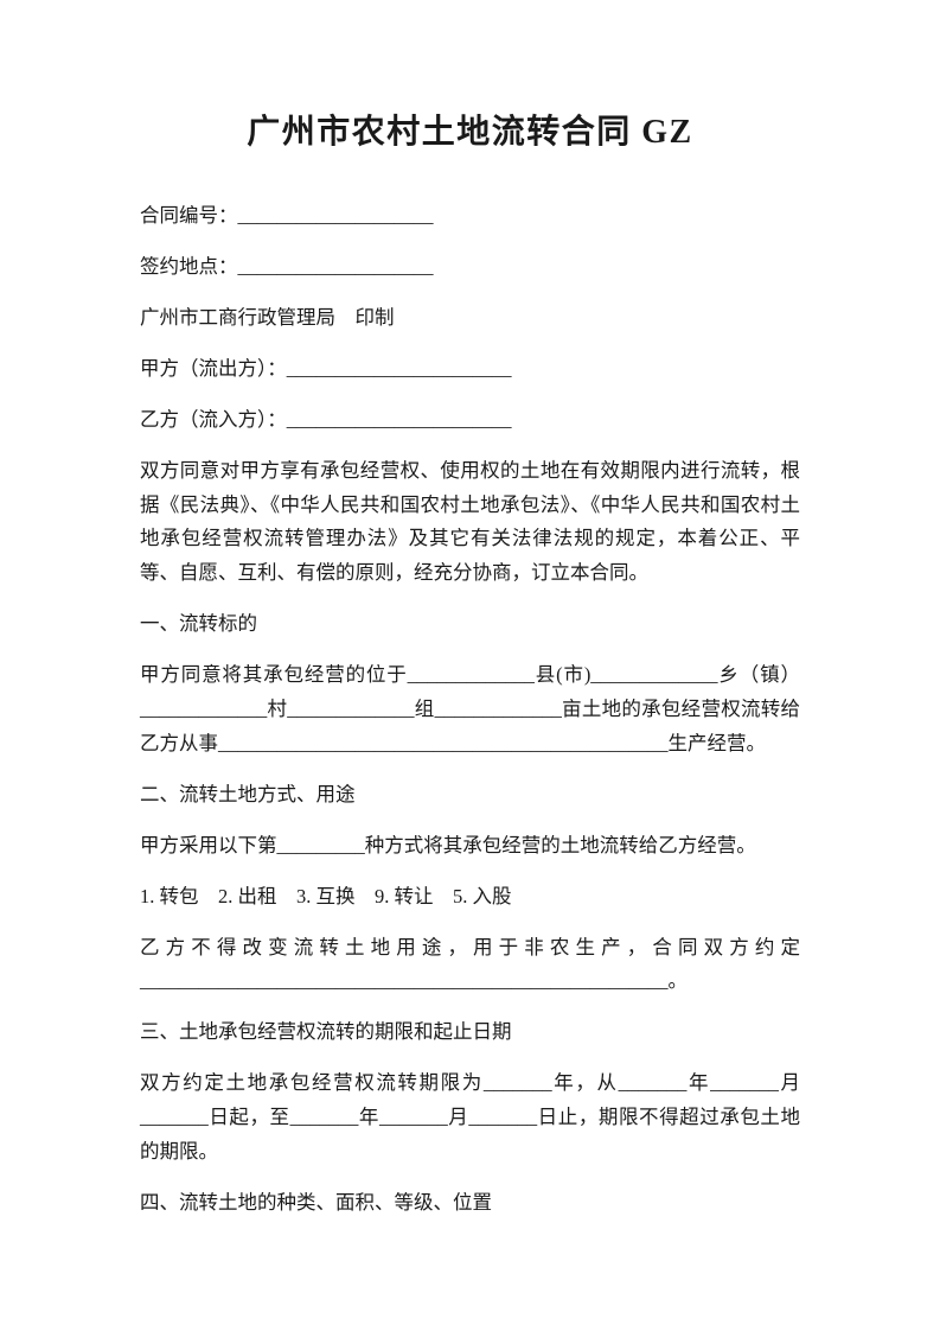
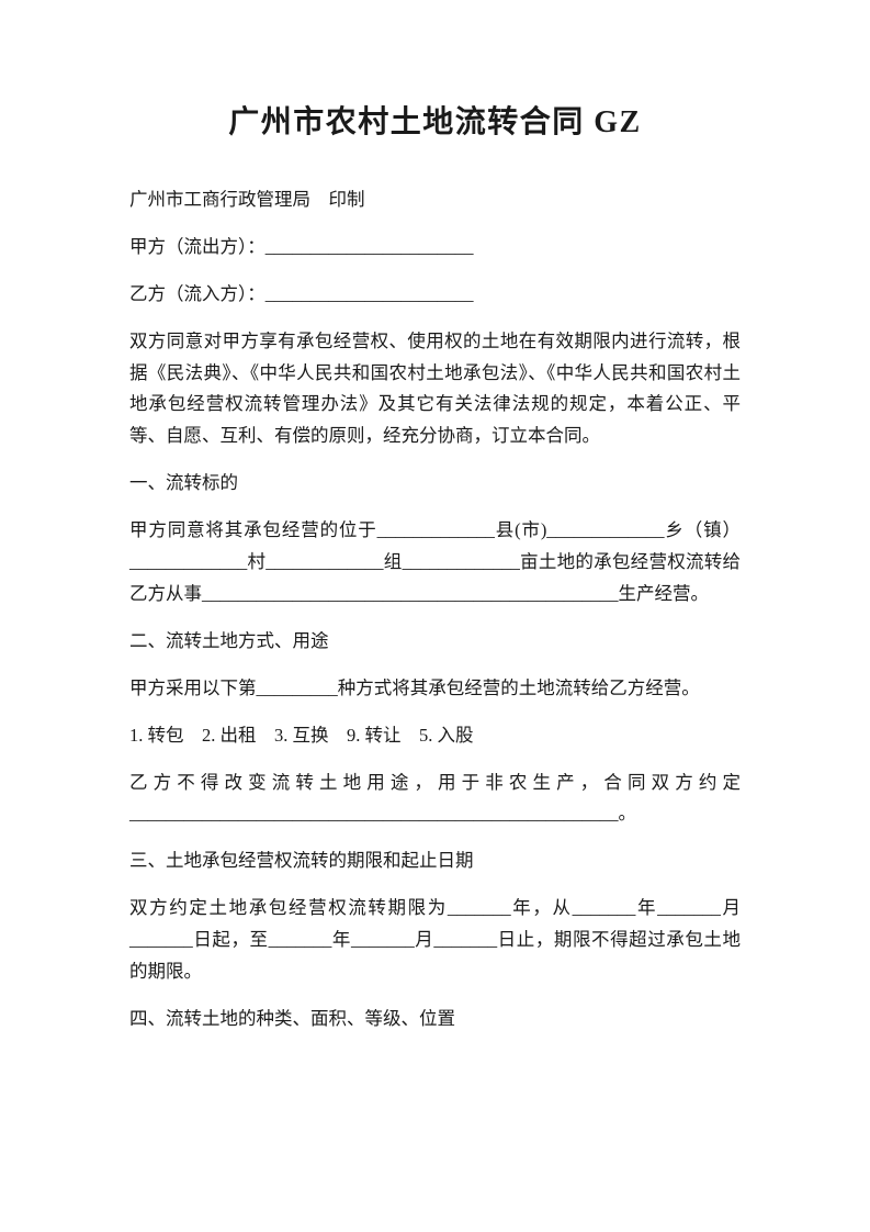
  广州市农村土地流转合同 GZ
- 合同编号：____________________
- 签约地点：____________________
  广州市工商行政管理局 印制
  甲方（流出方）：_______________________
  乙方（流入方）：_______________________
  双方同意对甲方享有承包经营权、使用权的土地在有效期限内进行流转，根据《民法典》、《中华人民共和国农村土地承包法》、《中华人民共和国农村土地承包经营权流转管理办法》及其它有关法律法规的规定，本着公正、平等、自愿、互利、有偿的原则，经充分协商，订立本合同。
  一、流转标的
  甲方同意将其承包经营的位于_____________县(市)_____________乡（镇）_____________村_____________组_____________亩土地的承包经营权流转给乙方从事______________________________________________生产经营。
  二、流转土地方式、用途
  甲方采用以下第_________种方式将其承包经营的土地流转给乙方经营。
  1. 转包 2. 出租 3. 互换 9. 转让 5. 入股
  乙方不得改变流转土地用途，用于非农生产，合同双方约定______________________________________________________。
  三、土地承包经营权流转的期限和起止日期
  双方约定土地承包经营权流转期限为_______年，从_______年_______月_______日起，至_______年_______月_______日止，期限不得超过承包土地的期限。
  四、流转土地的种类、面积、等级、位置
